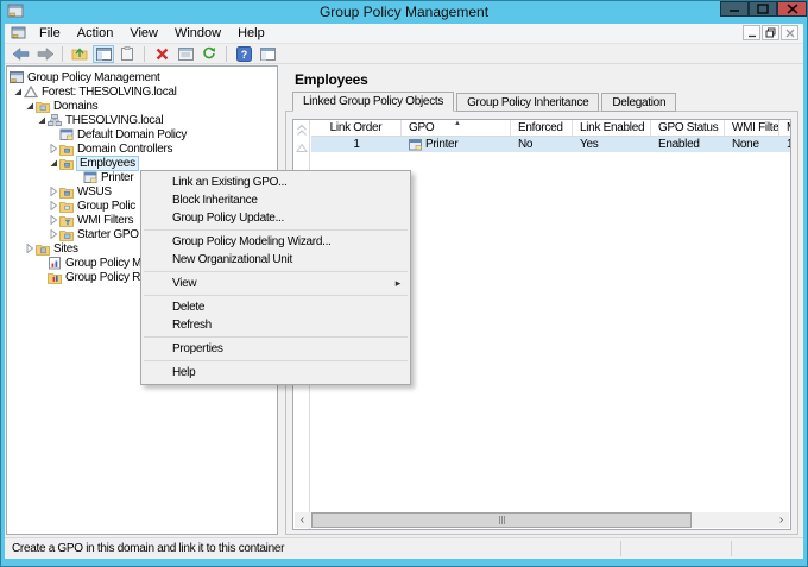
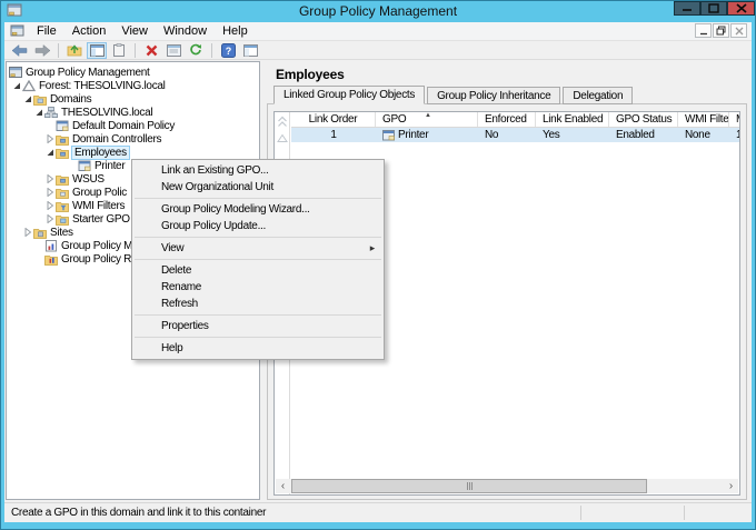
  Group Policy Management
  File
  Action
  View
  Window
  Help
  ?
  Group Policy Management
  Forest: THESOLVING.local
  Domains
  THESOLVING.local
  Default Domain Policy
  Domain Controllers
  Employees
  Printer
  WSUS
  Group Polic
  WMI Filters
  Starter GPO
  Sites
  Group Policy M
  Group Policy R
  Employees
  Linked Group Policy Objects
  Group Policy Inheritance
  Delegation
  Link Order
  GPO
  Enforced
  Link Enabled
  GPO Status
  WMI Filte
  1
  Printer
  No
  Yes
  Enabled
  None
  ‹
  ›
  Link an Existing GPO...
- Block Inheritance
- Group Policy Update...
+ New Organizational Unit
  Group Policy Modeling Wizard...
- New Organizational Unit
+ Group Policy Update...
  View
  ▸
  Delete
+ Rename
  Refresh
  Properties
  Help
  Create a GPO in this domain and link it to this container
